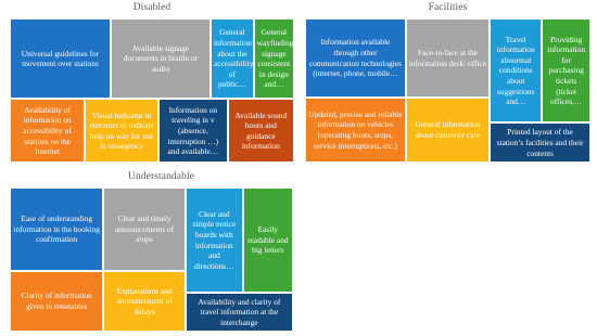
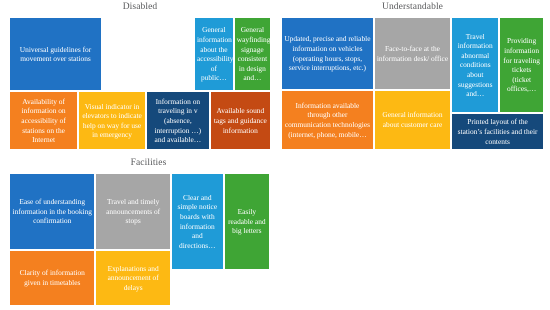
  Disabled
  Universal guidelines for movement over stations
- Available signage documents in braille or audio
  General information about the accessibility of public…
  General wayfinding signage consistent in design and…
  Availability of information on accessibility of stations on the Internet
  Visual indicator in elevators to indicate help on way for use in emergency
  Information on traveling in v (absence, interruption …) and available…
- Available sound hours and guidance information
+ Available sound tags and guidance information
- Facilities
+ Understandable
- Information available through other communication technologies (internet, phone, mobile…
+ Updated, precise and reliable information on vehicles (operating hours, stops, service interruptions, etc.)
  Face-to-face at the information desk/ office
  Travel information abnormal conditions about suggestions and…
- Providing information for purchasing tickets (ticket offices,…
+ Providing information for traveling tickets (ticket offices,…
- Updated, precise and reliable information on vehicles (operating hours, stops, service interruptions, etc.)
+ Information available through other communication technologies (internet, phone, mobile…
  General information about customer care
  Printed layout of the station’s facilities and their contents
- Understandable
+ Facilities
  Ease of understanding information in the booking confirmation
- Clear and timely announcements of stops
+ Travel and timely announcements of stops
  Clear and simple notice boards with information and directions…
  Easily readable and big letters
  Clarity of information given in timetables
  Explanations and announcement of delays
- Availability and clarity of travel information at the interchange
